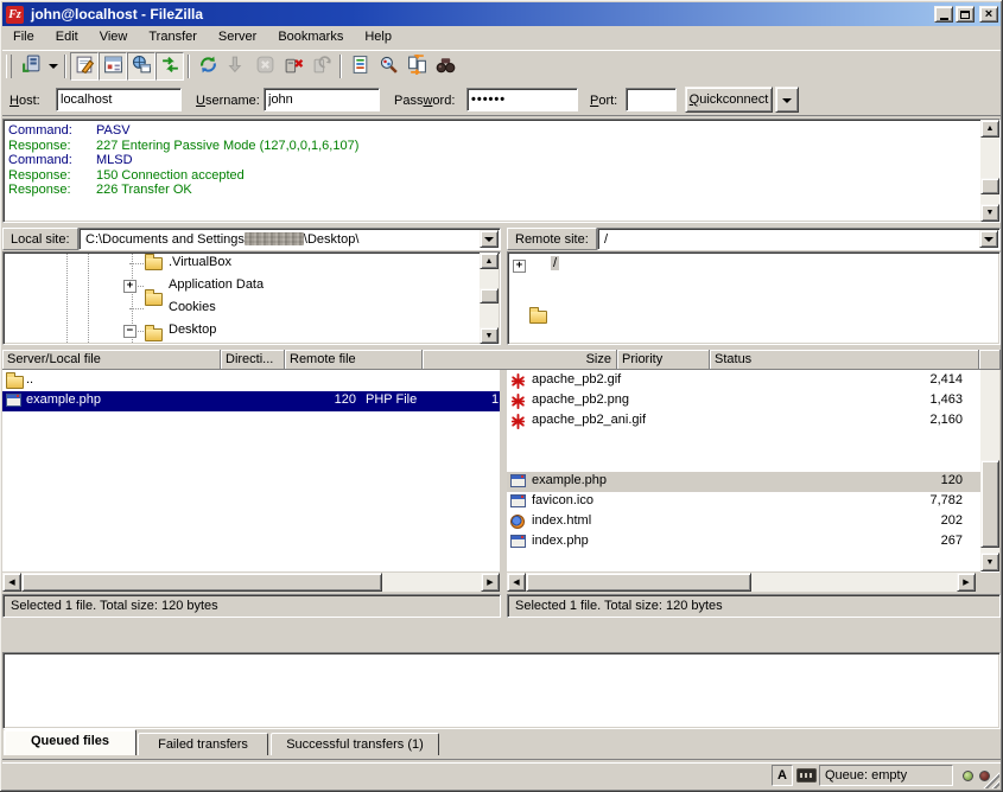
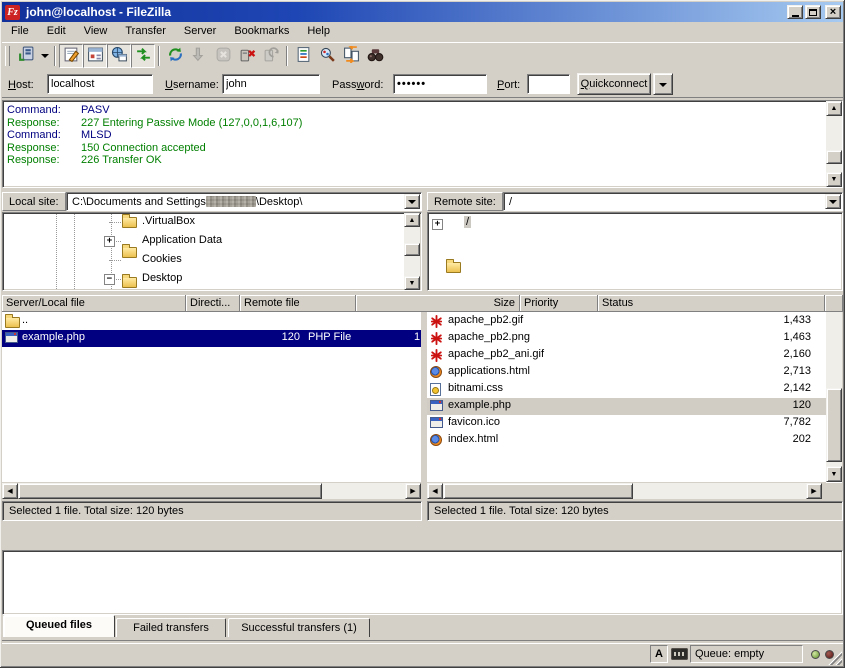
  Fz
  john@localhost - FileZilla
  ×
  File Edit View Transfer Server Bookmarks Help
  Host:
  localhost
  Username:
  john
  Password:
  ••••••
  Port:
  Quickconnect
  Command: PASV
  Response: 227 Entering Passive Mode (127,0,0,1,6,107)
  Command: MLSD
  Response: 150 Connection accepted
  Response: 226 Transfer OK
  Local site:
  C:\Documents and Settings \Desktop\
  Remote site:
  /
  .VirtualBox
  +
  Application Data
  Cookies
  −
  Desktop
  +
  /
  ..
  example.php
  120
  PHP File
  1
  apache_pb2.gif
- 2,414
+ 1,433
  apache_pb2.png
  1,463
  apache_pb2_ani.gif
  2,160
+ applications.html
+ 2,713
+ bitnami.css
+ 2,142
  example.php
  120
  favicon.ico
  7,782
  index.html
  202
- index.php
- 267
  Selected 1 file. Total size: 120 bytes
  Selected 1 file. Total size: 120 bytes
  Server/Local file
  Directi...
  Remote file
  Size
  Priority
  Status
  Queued files
  Failed transfers
  Successful transfers (1)
  A
  Queue: empty
